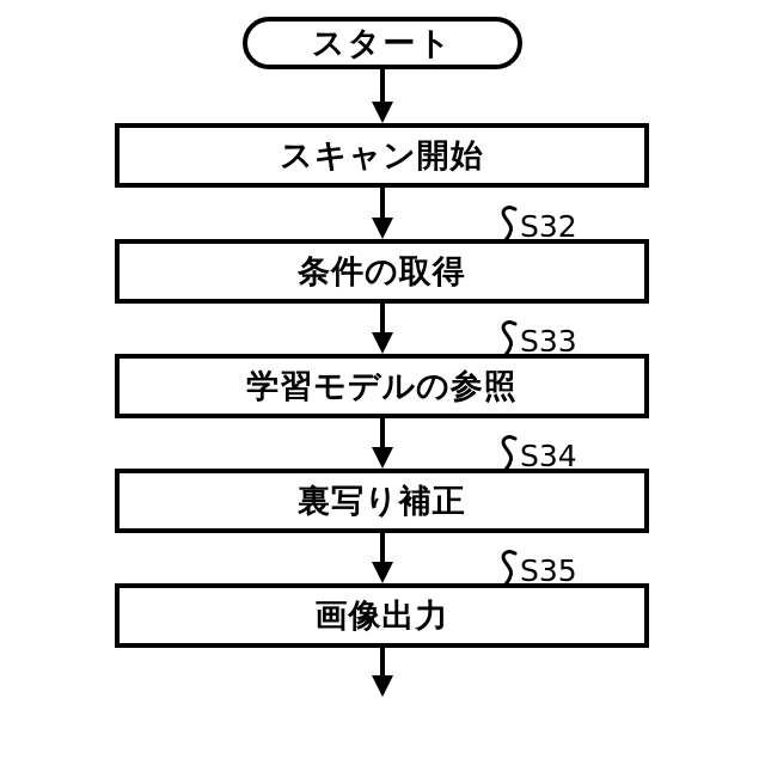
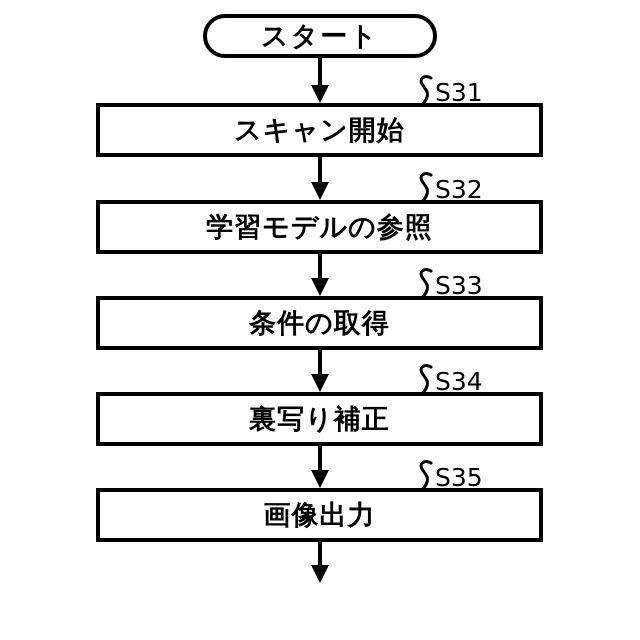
  スタート
  スキャン開始
+ S31
- 条件の取得
+ 学習モデルの参照
  S32
- 学習モデルの参照
+ 条件の取得
  S33
  裏写り補正
  S34
  画像出力
  S35
